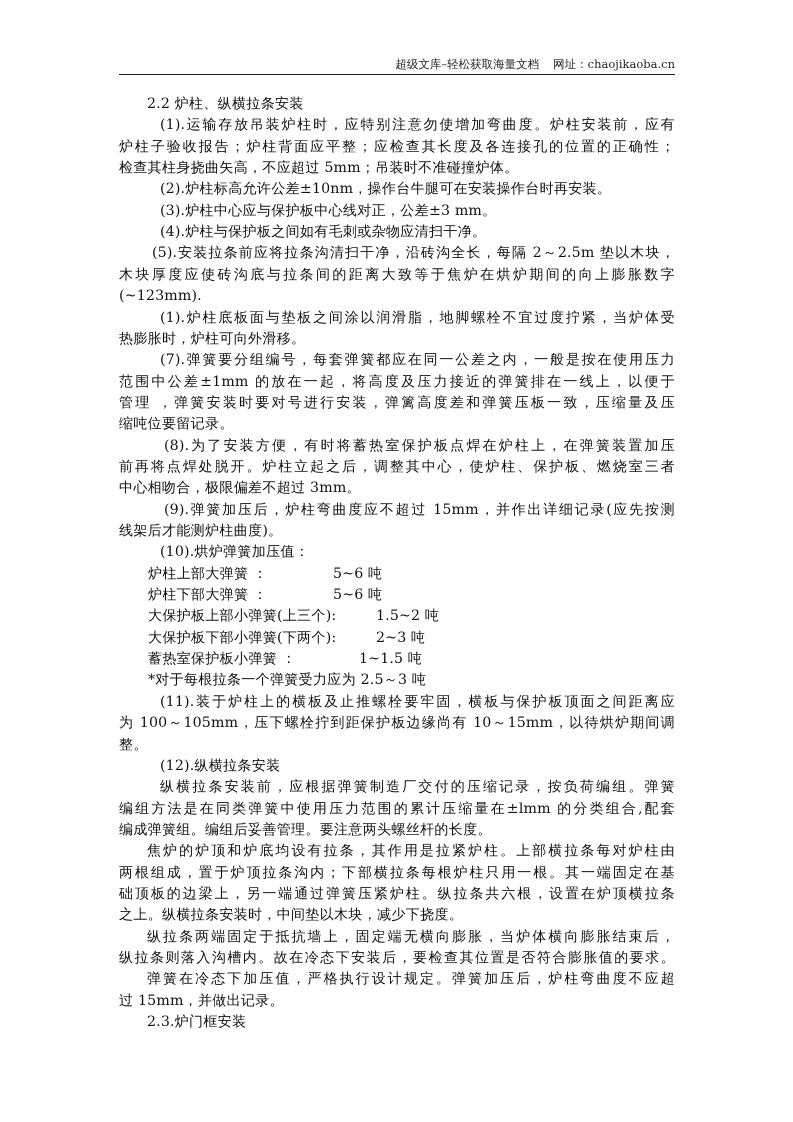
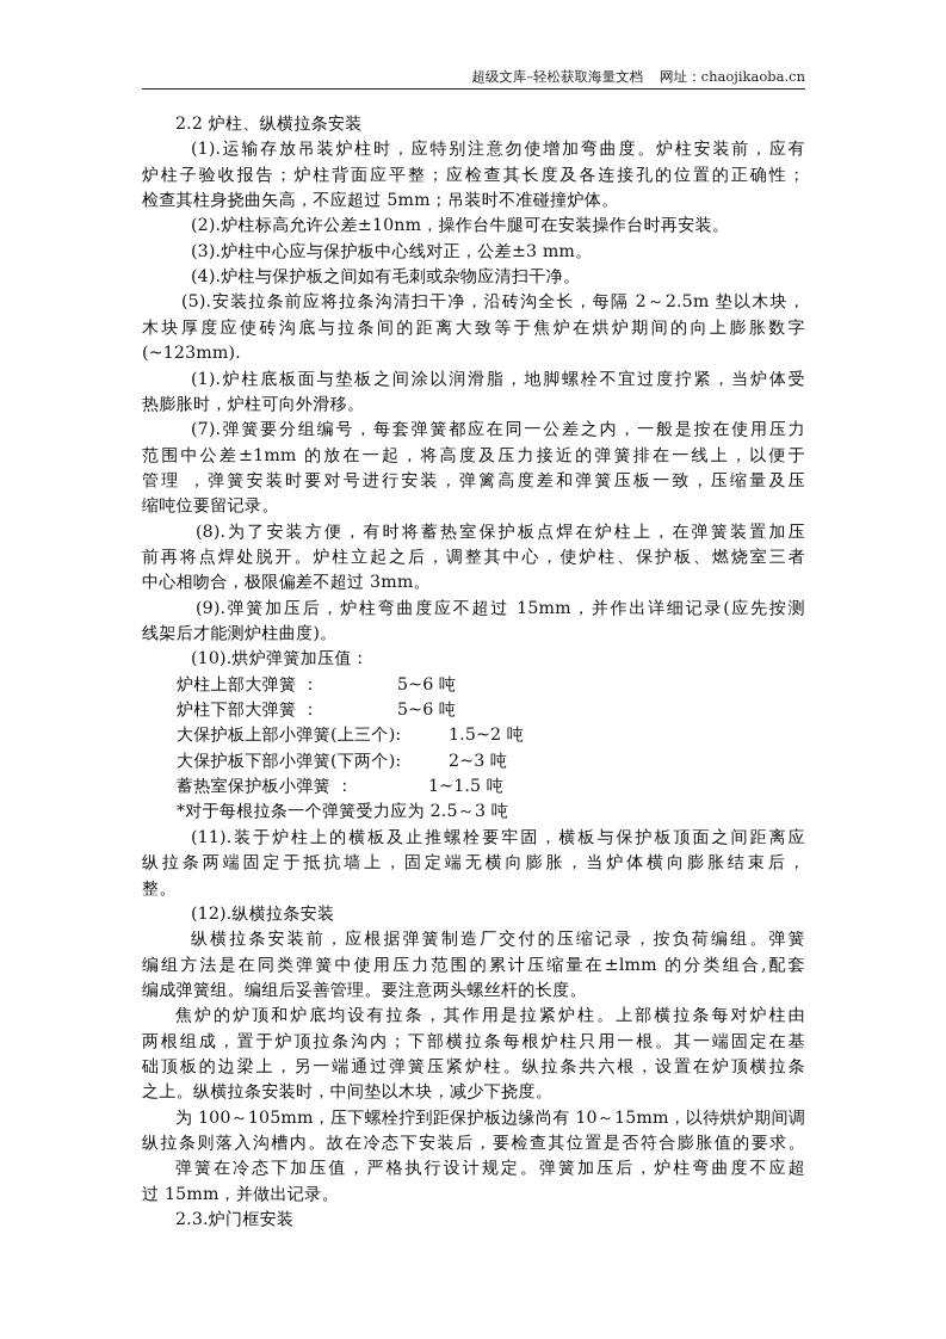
  超级文库–轻松获取海量文档 网址：chaojikaoba.cn
  2.2 炉柱、纵横拉条安装
  (1).运输存放吊装炉柱时，应特别注意勿使增加弯曲度。炉柱安装前，应有
  炉柱子验收报告；炉柱背面应平整；应检查其长度及各连接孔的位置的正确性；
  检查其柱身挠曲矢高，不应超过 5mm；吊装时不准碰撞炉体。
  (2).炉柱标高允许公差±10nm，操作台牛腿可在安装操作台时再安装。
  (3).炉柱中心应与保护板中心线对正，公差±3 mm。
  (4).炉柱与保护板之间如有毛刺或杂物应清扫干净。
  (5).安装拉条前应将拉条沟清扫干净，沿砖沟全长，每隔 2～2.5m 垫以木块，
  木块厚度应使砖沟底与拉条间的距离大致等于焦炉在烘炉期间的向上膨胀数字
  (~123mm).
  (1).炉柱底板面与垫板之间涂以润滑脂，地脚螺栓不宜过度拧紧，当炉体受
  热膨胀时，炉柱可向外滑移。
  (7).弹簧要分组编号，每套弹簧都应在同一公差之内，一般是按在使用压力
  范围中公差±1mm 的放在一起，将高度及压力接近的弹簧排在一线上，以便于
  管理 ，弹簧安装时要对号进行安装，弹篱高度差和弹簧压板一致，压缩量及压
  缩吨位要留记录。
  (8).为了安装方便，有时将蓄热室保护板点焊在炉柱上，在弹簧装置加压
  前再将点焊处脱开。炉柱立起之后，调整其中心，使炉柱、保护板、燃烧室三者
  中心相吻合，极限偏差不超过 3mm。
  (9).弹簧加压后，炉柱弯曲度应不超过 15mm，并作出详细记录(应先按测
  线架后才能测炉柱曲度)。
  (10).烘炉弹簧加压值：
  炉柱上部大弹簧 ：
  5~6 吨
  炉柱下部大弹簧 ：
  5~6 吨
  大保护板上部小弹簧(上三个):
  1.5~2 吨
  大保护板下部小弹簧(下两个):
  2~3 吨
  蓄热室保护板小弹簧 ：
  1~1.5 吨
  *对于每根拉条一个弹簧受力应为 2.5～3 吨
  (11).装于炉柱上的横板及止推螺栓要牢固，横板与保护板顶面之间距离应
- 为 100～105mm，压下螺栓拧到距保护板边缘尚有 10～15mm，以待烘炉期间调
+ 纵拉条两端固定于抵抗墙上，固定端无横向膨胀，当炉体横向膨胀结束后，
  整。
  (12).纵横拉条安装
  纵横拉条安装前，应根据弹簧制造厂交付的压缩记录，按负荷编组。弹簧
  编组方法是在同类弹簧中使用压力范围的累计压缩量在±lmm 的分类组合,配套
  编成弹簧组。编组后妥善管理。要注意两头螺丝杆的长度。
  焦炉的炉顶和炉底均设有拉条，其作用是拉紧炉柱。上部横拉条每对炉柱由
  两根组成，置于炉顶拉条沟内；下部横拉条每根炉柱只用一根。其一端固定在基
  础顶板的边梁上，另一端通过弹簧压紧炉柱。纵拉条共六根，设置在炉顶横拉条
  之上。纵横拉条安装时，中间垫以木块，减少下挠度。
- 纵拉条两端固定于抵抗墙上，固定端无横向膨胀，当炉体横向膨胀结束后，
+ 为 100～105mm，压下螺栓拧到距保护板边缘尚有 10～15mm，以待烘炉期间调
  纵拉条则落入沟槽内。故在冷态下安装后，要检查其位置是否符合膨胀值的要求。
  弹簧在冷态下加压值，严格执行设计规定。弹簧加压后，炉柱弯曲度不应超
  过 15mm，并做出记录。
  2.3.炉门框安装
